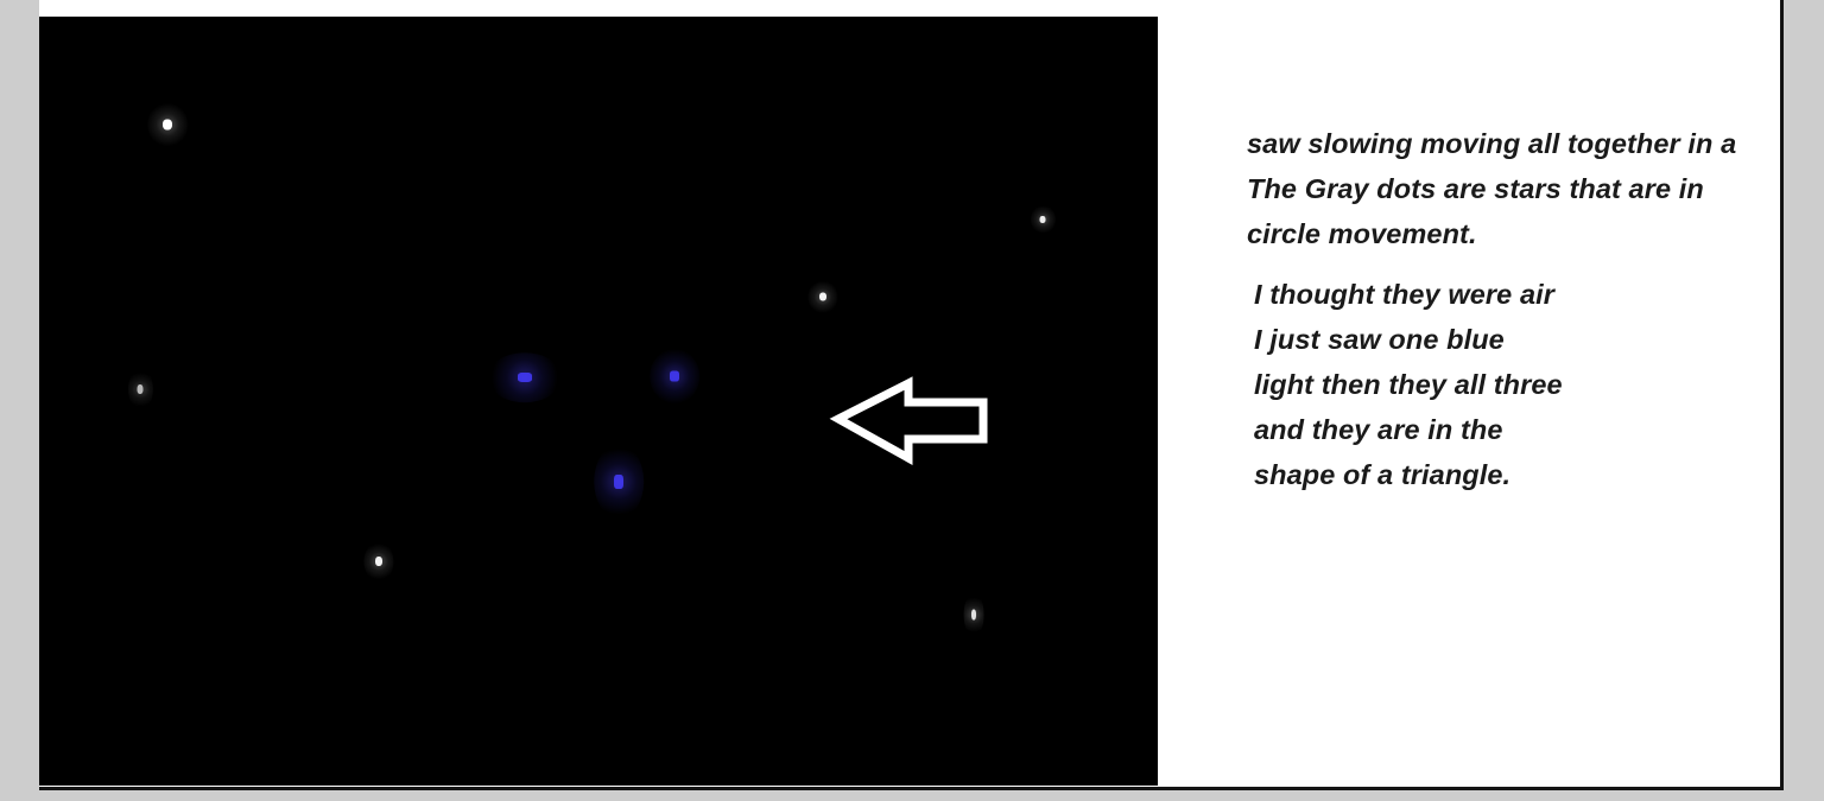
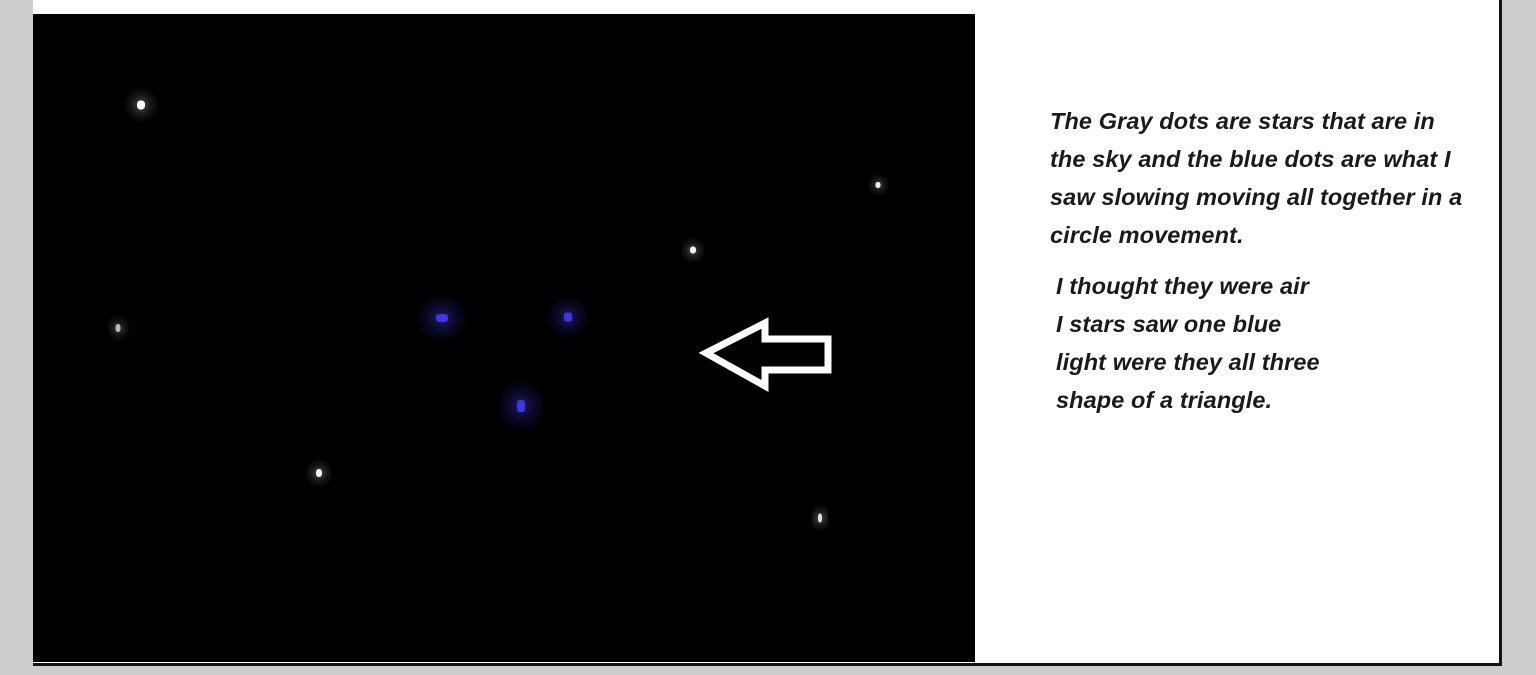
- saw slowing moving all together in a
+ The Gray dots are stars that are in
+ the sky and the blue dots are what I
- The Gray dots are stars that are in
+ saw slowing moving all together in a
  circle movement.
  I thought they were air
- I just saw one blue
+ I stars saw one blue
- light then they all three
+ light were they all three
- and they are in the
  shape of a triangle.
